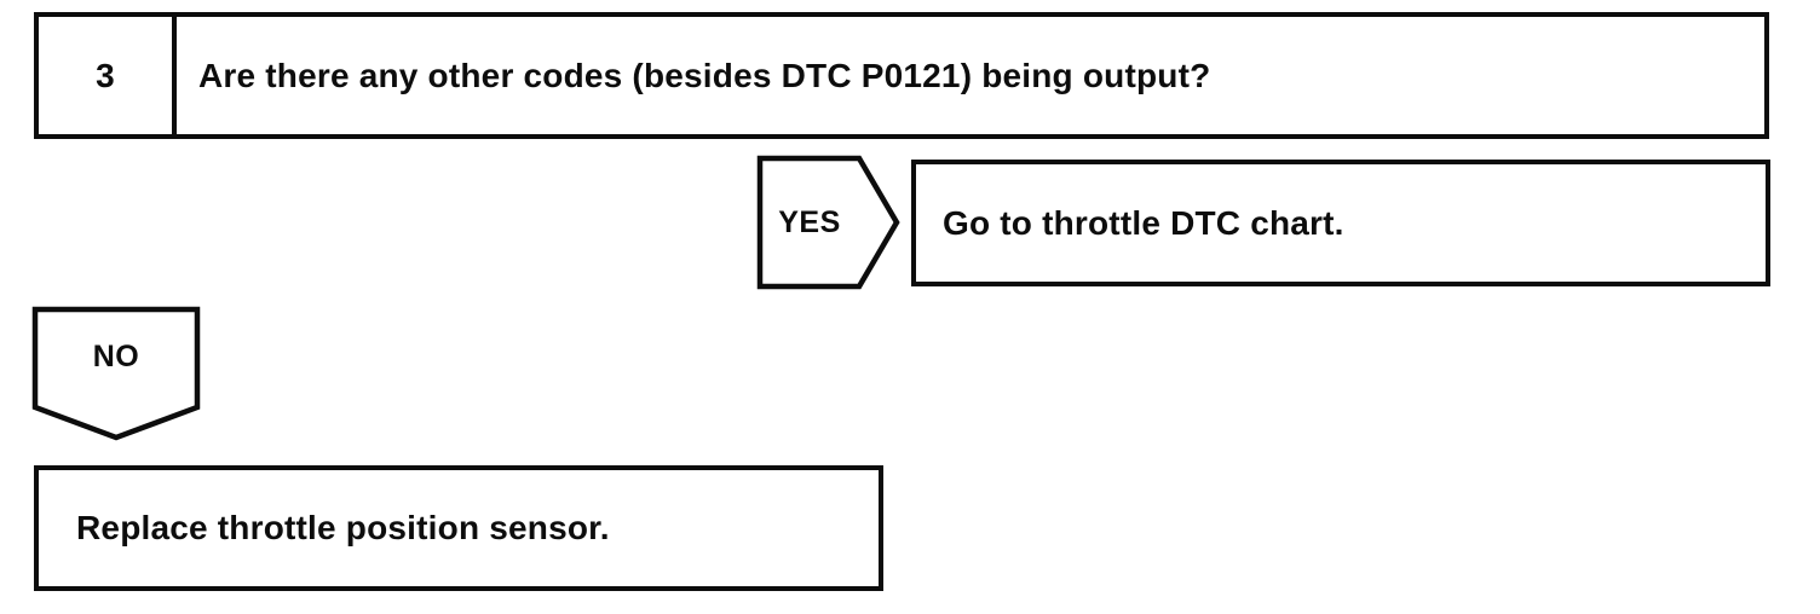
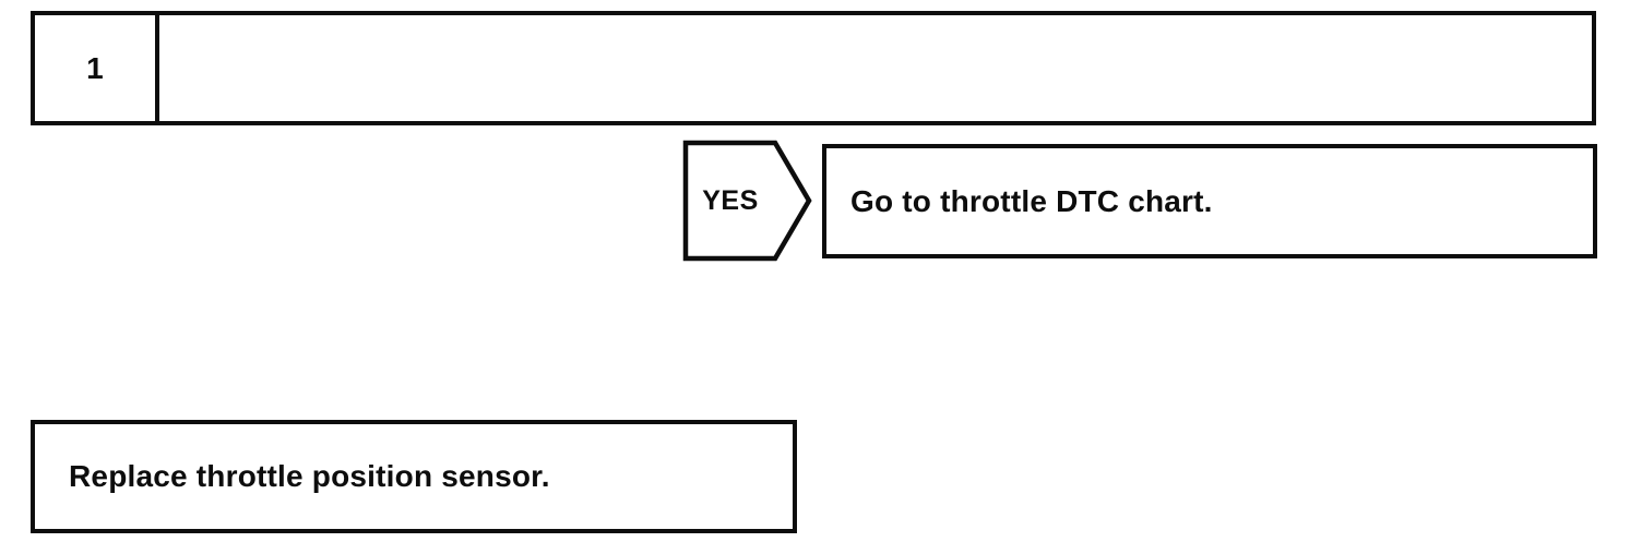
- 3
+ 1
- Are there any other codes (besides DTC P0121) being output?
  YES
  Go to throttle DTC chart.
- NO
  Replace throttle position sensor.
